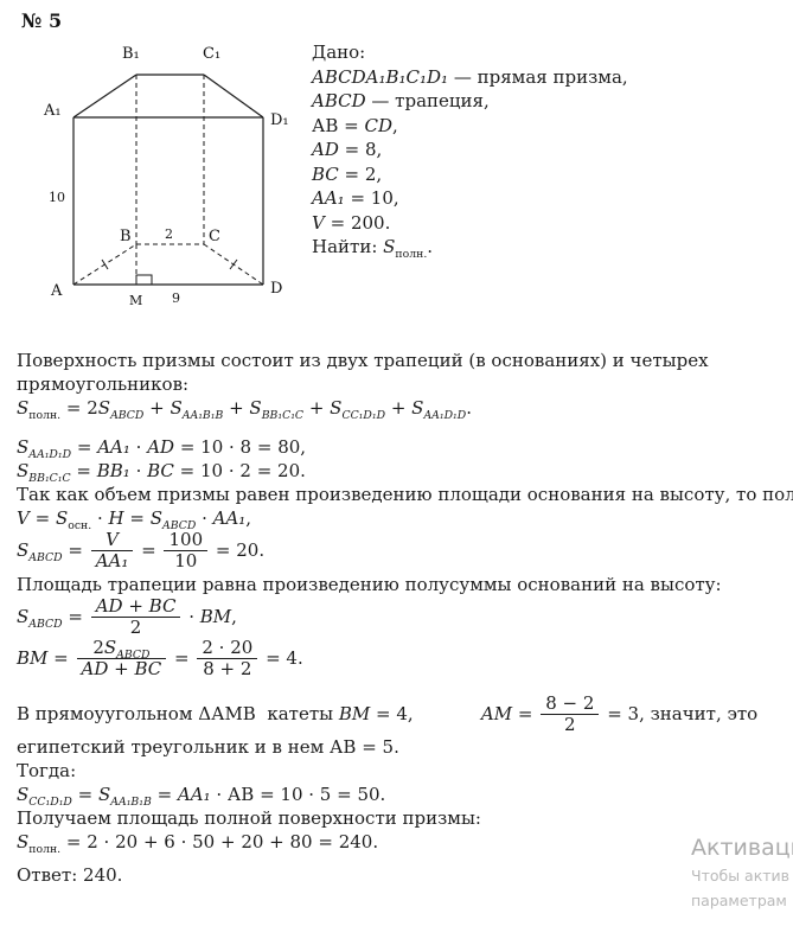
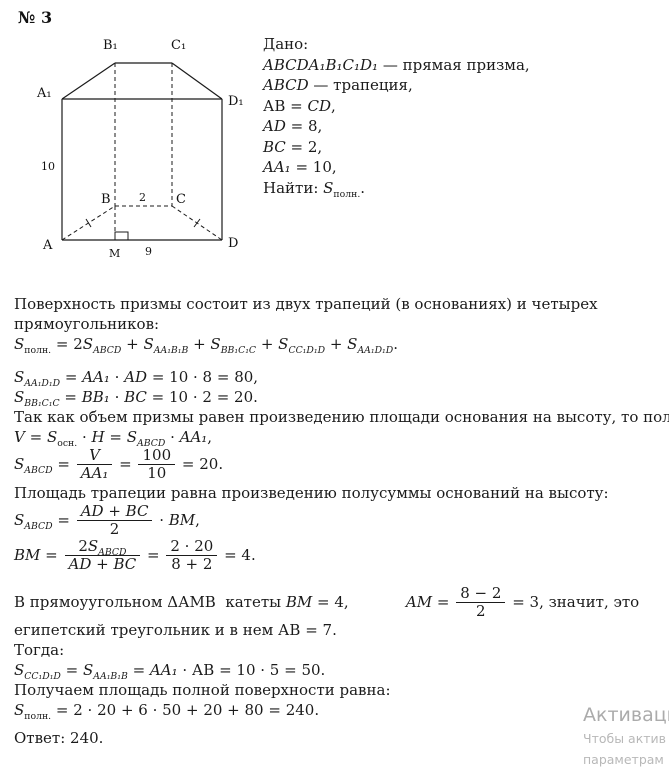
- № 5
+ № 3
  A₁
  B₁
  C₁
  D₁
  A
  B
  C
  D
  M
  10
  2
  9
  Дано:
  ABCDA₁B₁C₁D₁ — прямая призма,
  ABCD — трапеция,
  АВ = CD,
  AD = 8,
  BC = 2,
  AA₁ = 10,
- V = 200.
  Найти: Sполн..
  Поверхность призмы состоит из двух трапеций (в основаниях) и четырех
  прямоугольников:
  Sполн. = 2SABCD + SAA₁B₁B + SBB₁C₁C + SCC₁D₁D + SAA₁D₁D.
  SAA₁D₁D = AA₁ · AD = 10 · 8 = 80,
  SBB₁C₁C = BB₁ · BC = 10 · 2 = 20.
  Так как объем призмы равен произведению площади основания на высоту, то пол
  V = Sосн. · H = SABCD · AA₁,
  SABCD =
  V
  AA₁
  =
  100
  10
  = 20.
  Площадь трапеции равна произведению полусуммы оснований на высоту:
  SABCD =
  AD + BC
  2
  · BM,
  BM =
  2SABCD
  AD + BC
  =
  2 · 20
  8 + 2
  = 4.
  В прямоуугольном ΔАМВ катеты BM = 4, AM =
  8 − 2
  2
  = 3, значит, это
- египетский треугольник и в нем АВ = 5.
+ египетский треугольник и в нем АВ = 7.
  Тогда:
  SCC₁D₁D = SAA₁B₁B = AA₁ · АВ = 10 · 5 = 50.
- Получаем площадь полной поверхности призмы:
+ Получаем площадь полной поверхности равна:
  Sполн. = 2 · 20 + 6 · 50 + 20 + 80 = 240.
  Ответ: 240.
  Активац
  Чтобы актив
  параметрам
